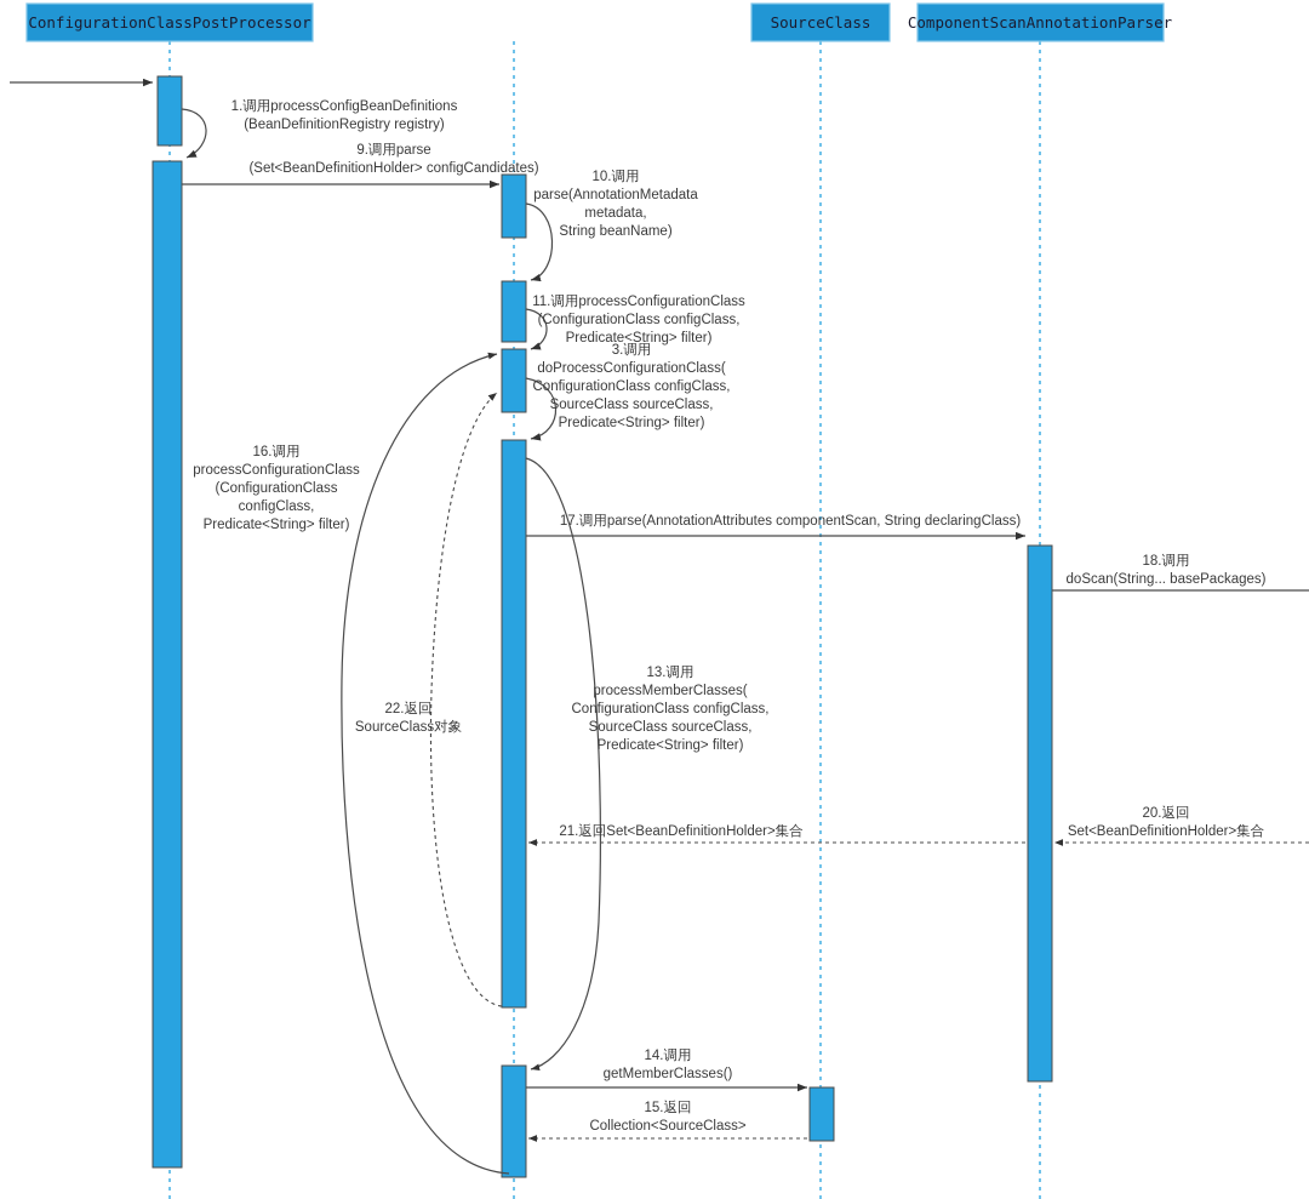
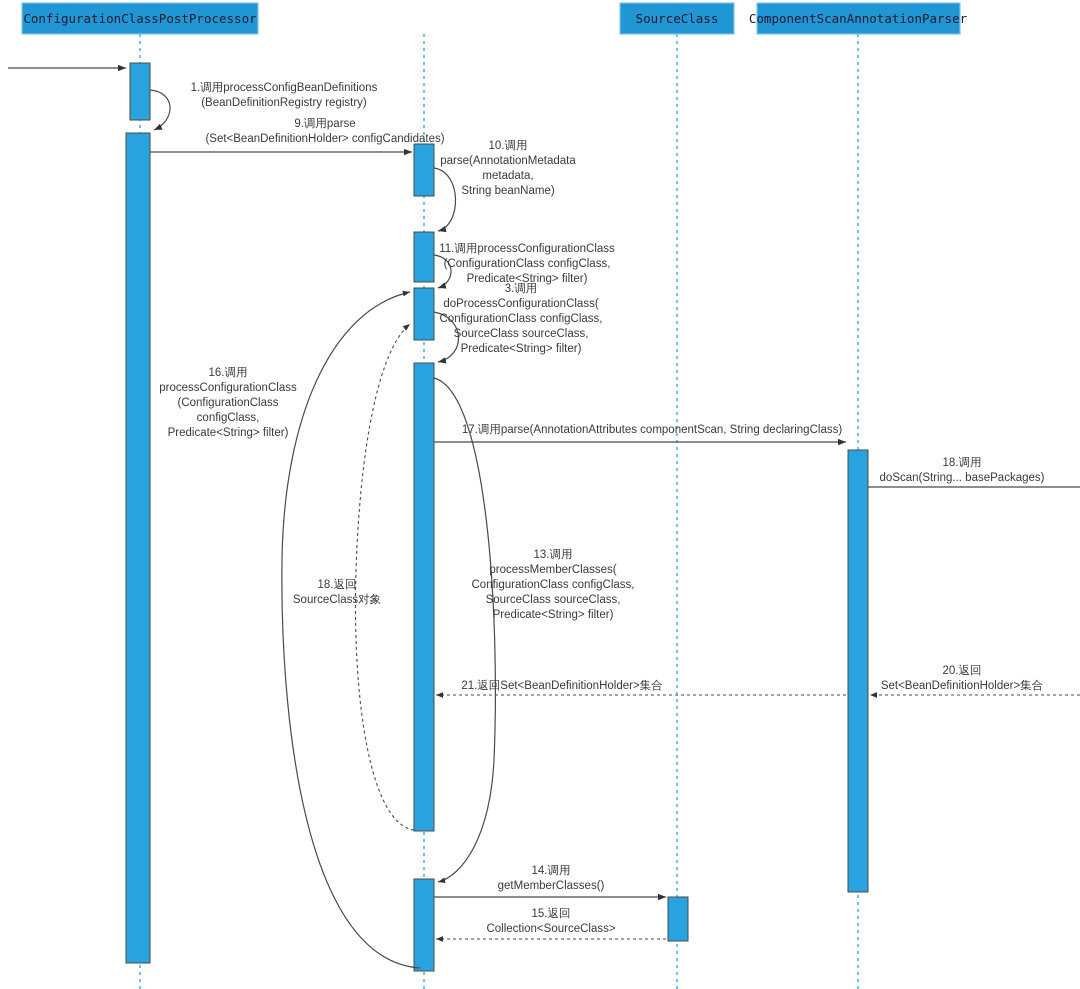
  ConfigurationClassPostProcessor
  SourceClass
  ComponentScanAnnotationParser
  1.调用processConfigBeanDefinitions
  (BeanDefinitionRegistry registry)
  9.调用parse
  (Set<BeanDefinitionHolder> configCandidates)
  10.调用
  parse(AnnotationMetadata
  metadata,
  String beanName)
  11.调用processConfigurationClass
  (ConfigurationClass configClass,
  Predicate<String> filter)
  3.调用
  doProcessConfigurationClass(
  ConfigurationClass configClass,
  SourceClass sourceClass,
  Predicate<String> filter)
  16.调用
  processConfigurationClass
  (ConfigurationClass
  configClass,
  Predicate<String> filter)
  17.调用parse(AnnotationAttributes componentScan, String declaringClass)
  18.调用
  doScan(String... basePackages)
  13.调用
  processMemberClasses(
  ConfigurationClass configClass,
  SourceClass sourceClass,
  Predicate<String> filter)
- 22.返回
+ 18.返回
  SourceClass对象
  20.返回
  Set<BeanDefinitionHolder>集合
  21.返回Set<BeanDefinitionHolder>集合
  14.调用
  getMemberClasses()
  15.返回
  Collection<SourceClass>
